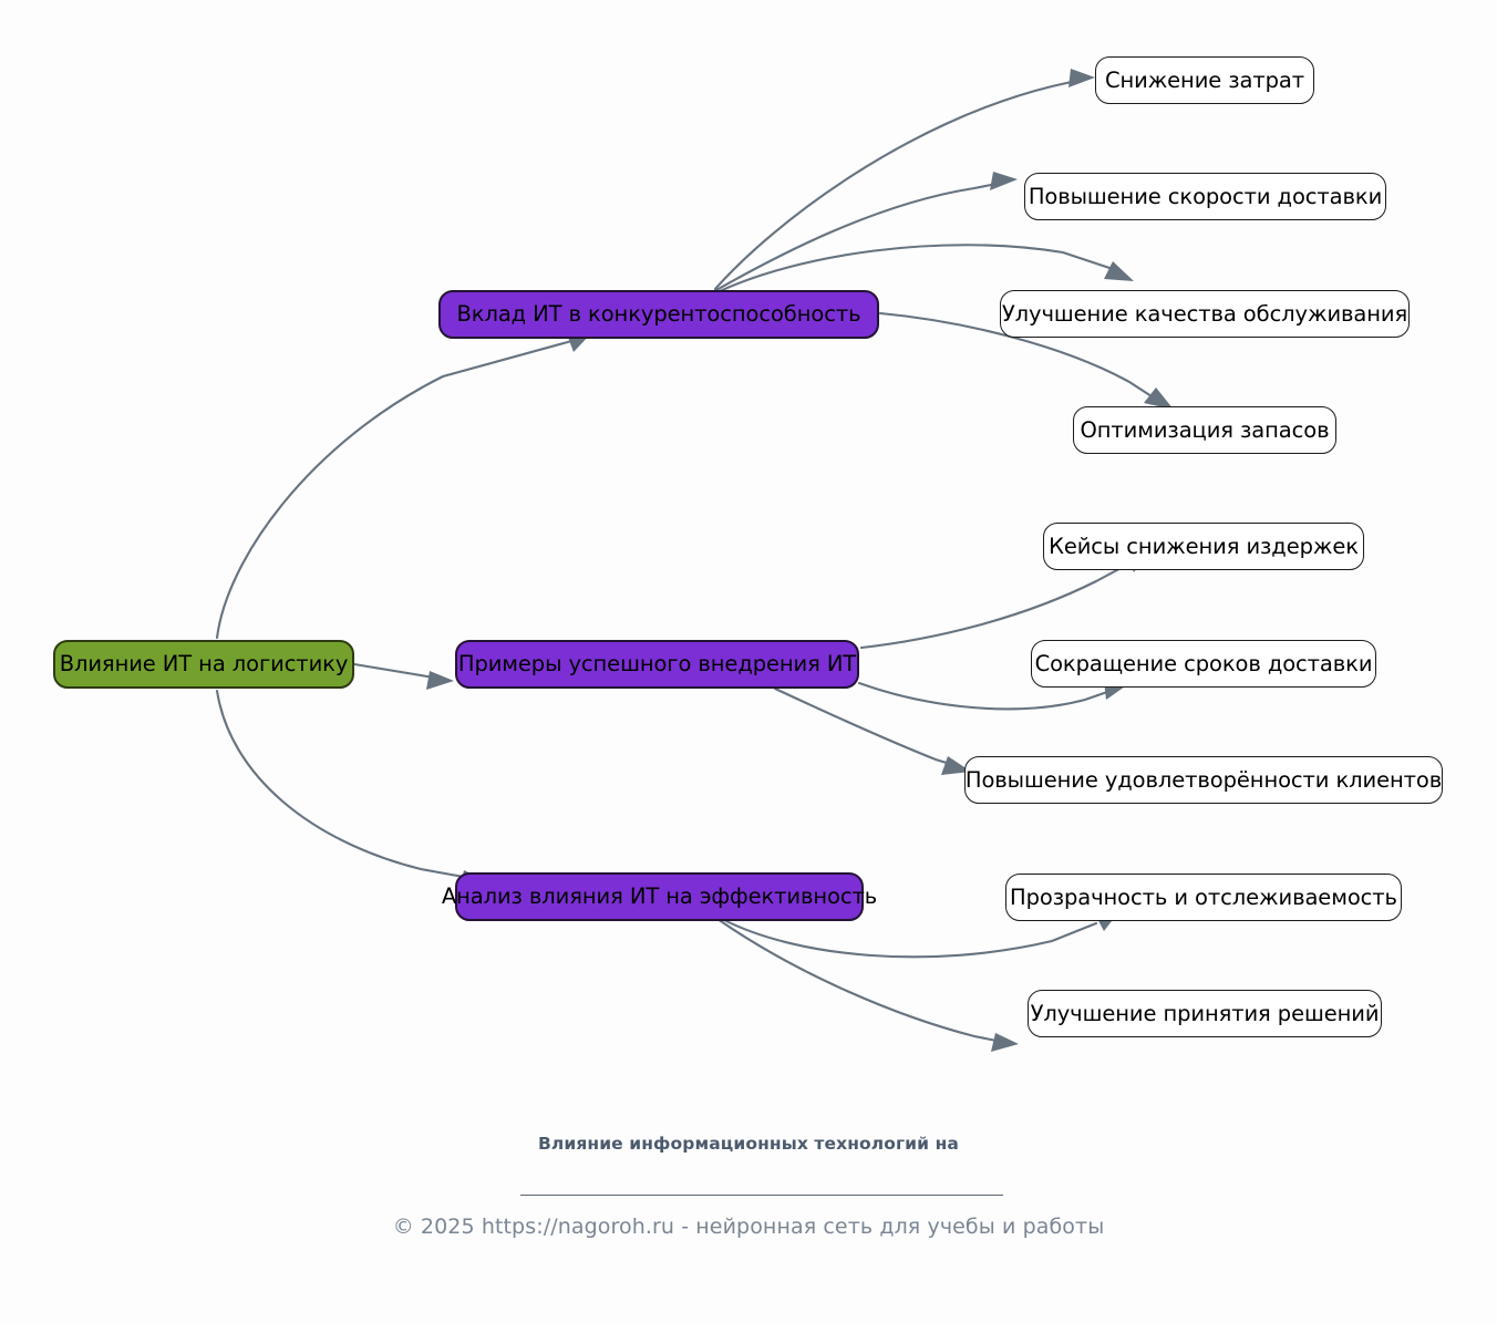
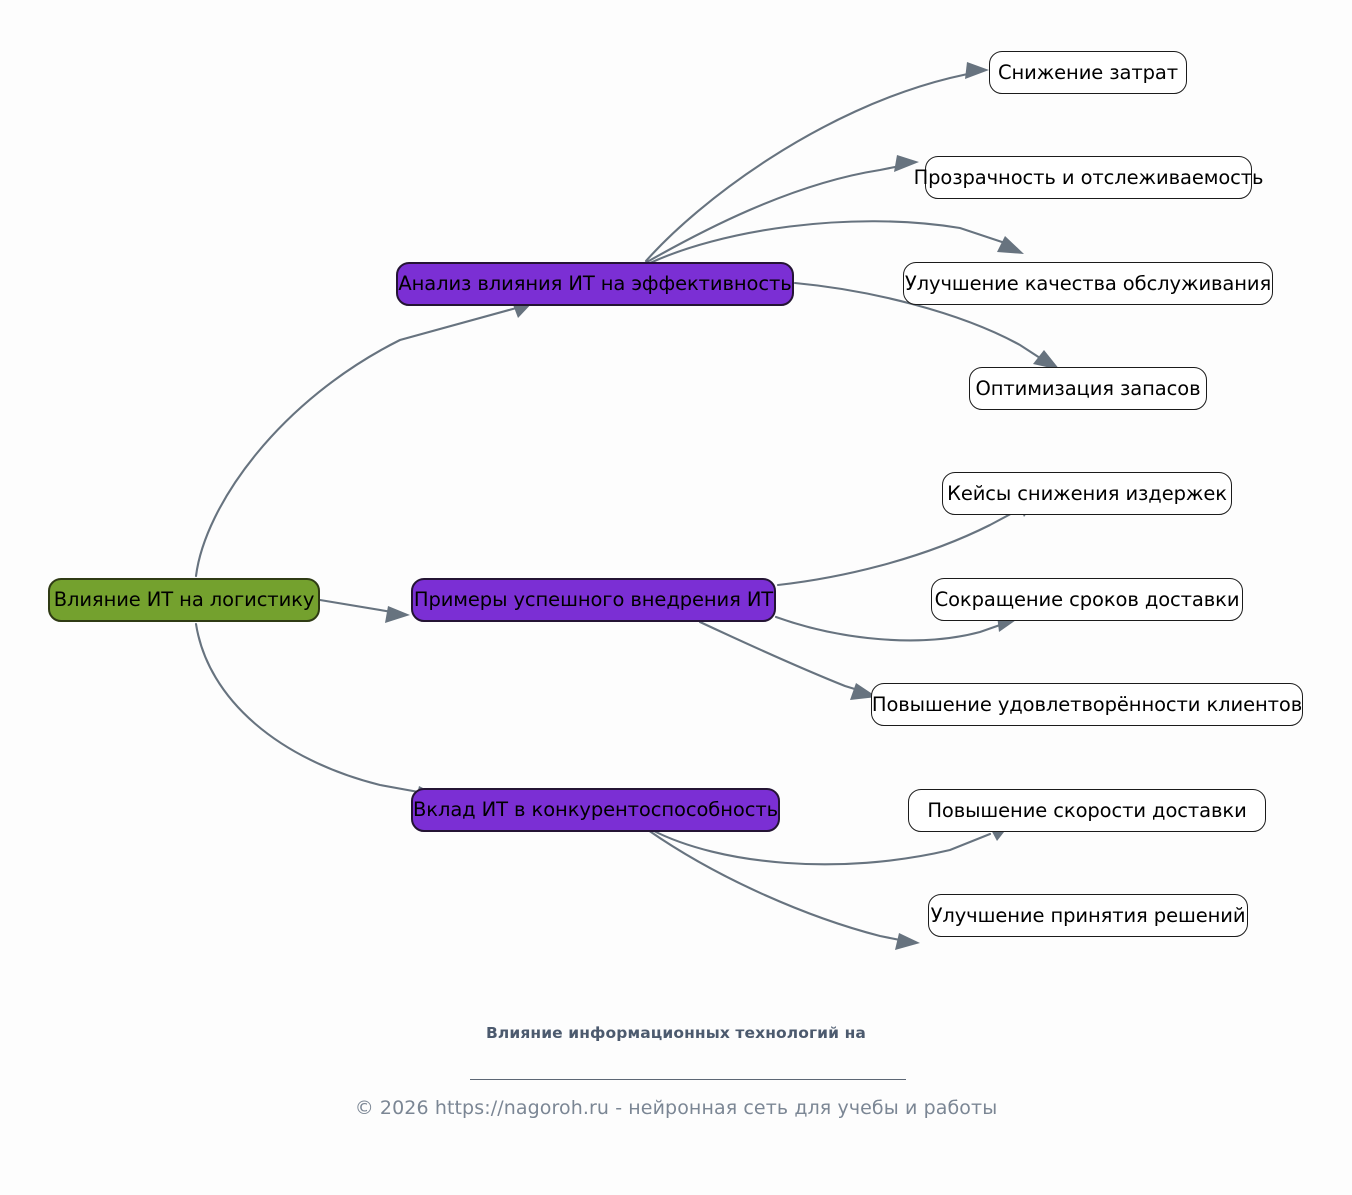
  Влияние ИТ на логистику
- Вклад ИТ в конкурентоспособность
+ Анализ влияния ИТ на эффективность
  Снижение затрат
- Повышение скорости доставки
+ Прозрачность и отслеживаемость
  Улучшение качества обслуживания
  Оптимизация запасов
  Примеры успешного внедрения ИТ
  Кейсы снижения издержек
  Сокращение сроков доставки
  Повышение удовлетворённости клиентов
- Анализ влияния ИТ на эффективность
+ Вклад ИТ в конкурентоспособность
- Прозрачность и отслеживаемость
+ Повышение скорости доставки
  Улучшение принятия решений
  Влияние информационных технологий на
- © 2025 https://nagoroh.ru - нейронная сеть для учебы и работы
+ © 2026 https://nagoroh.ru - нейронная сеть для учебы и работы
